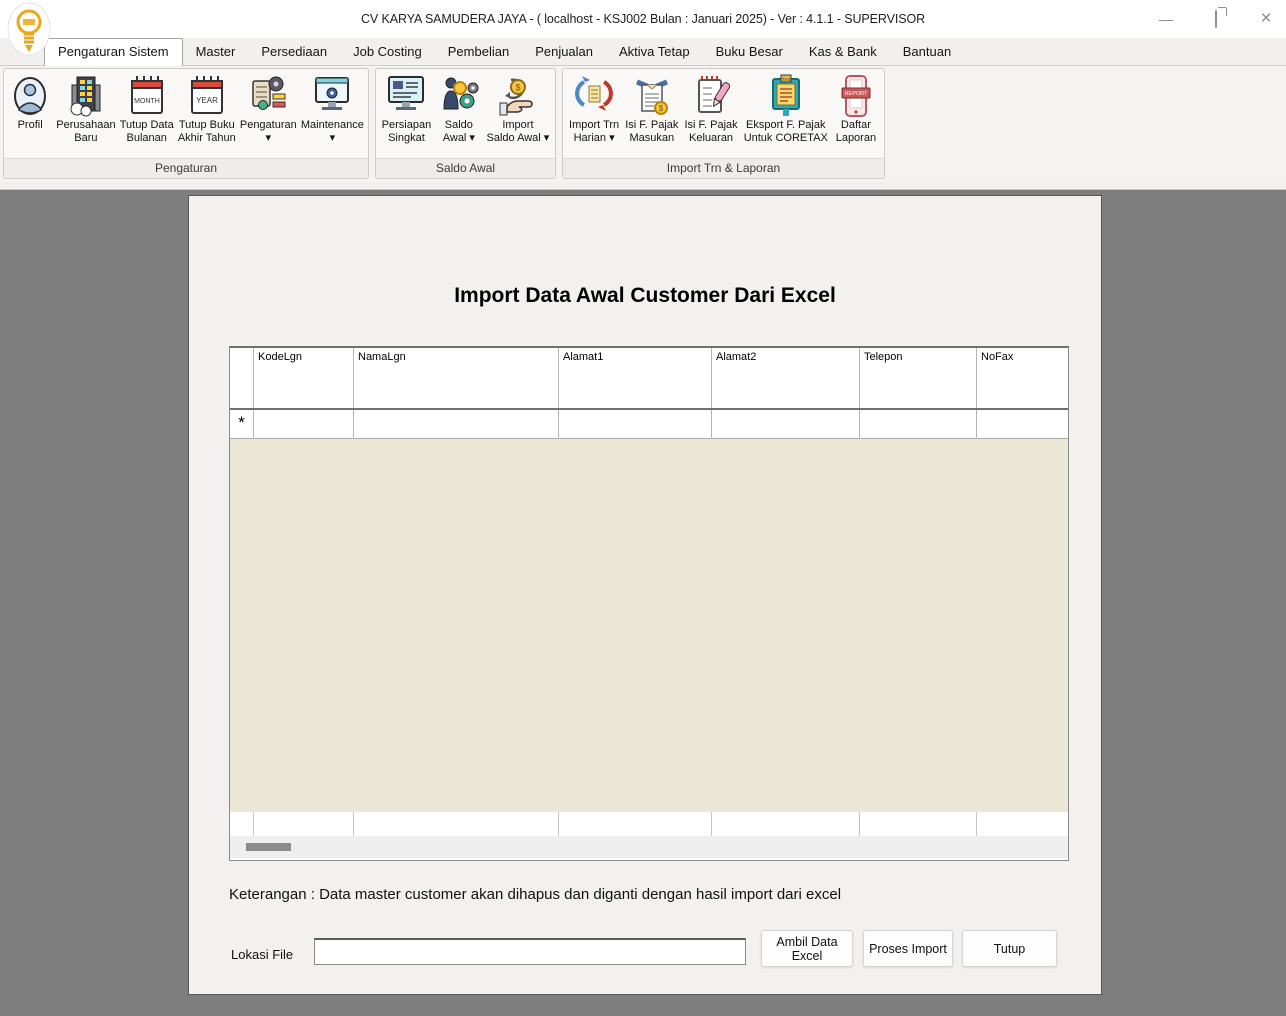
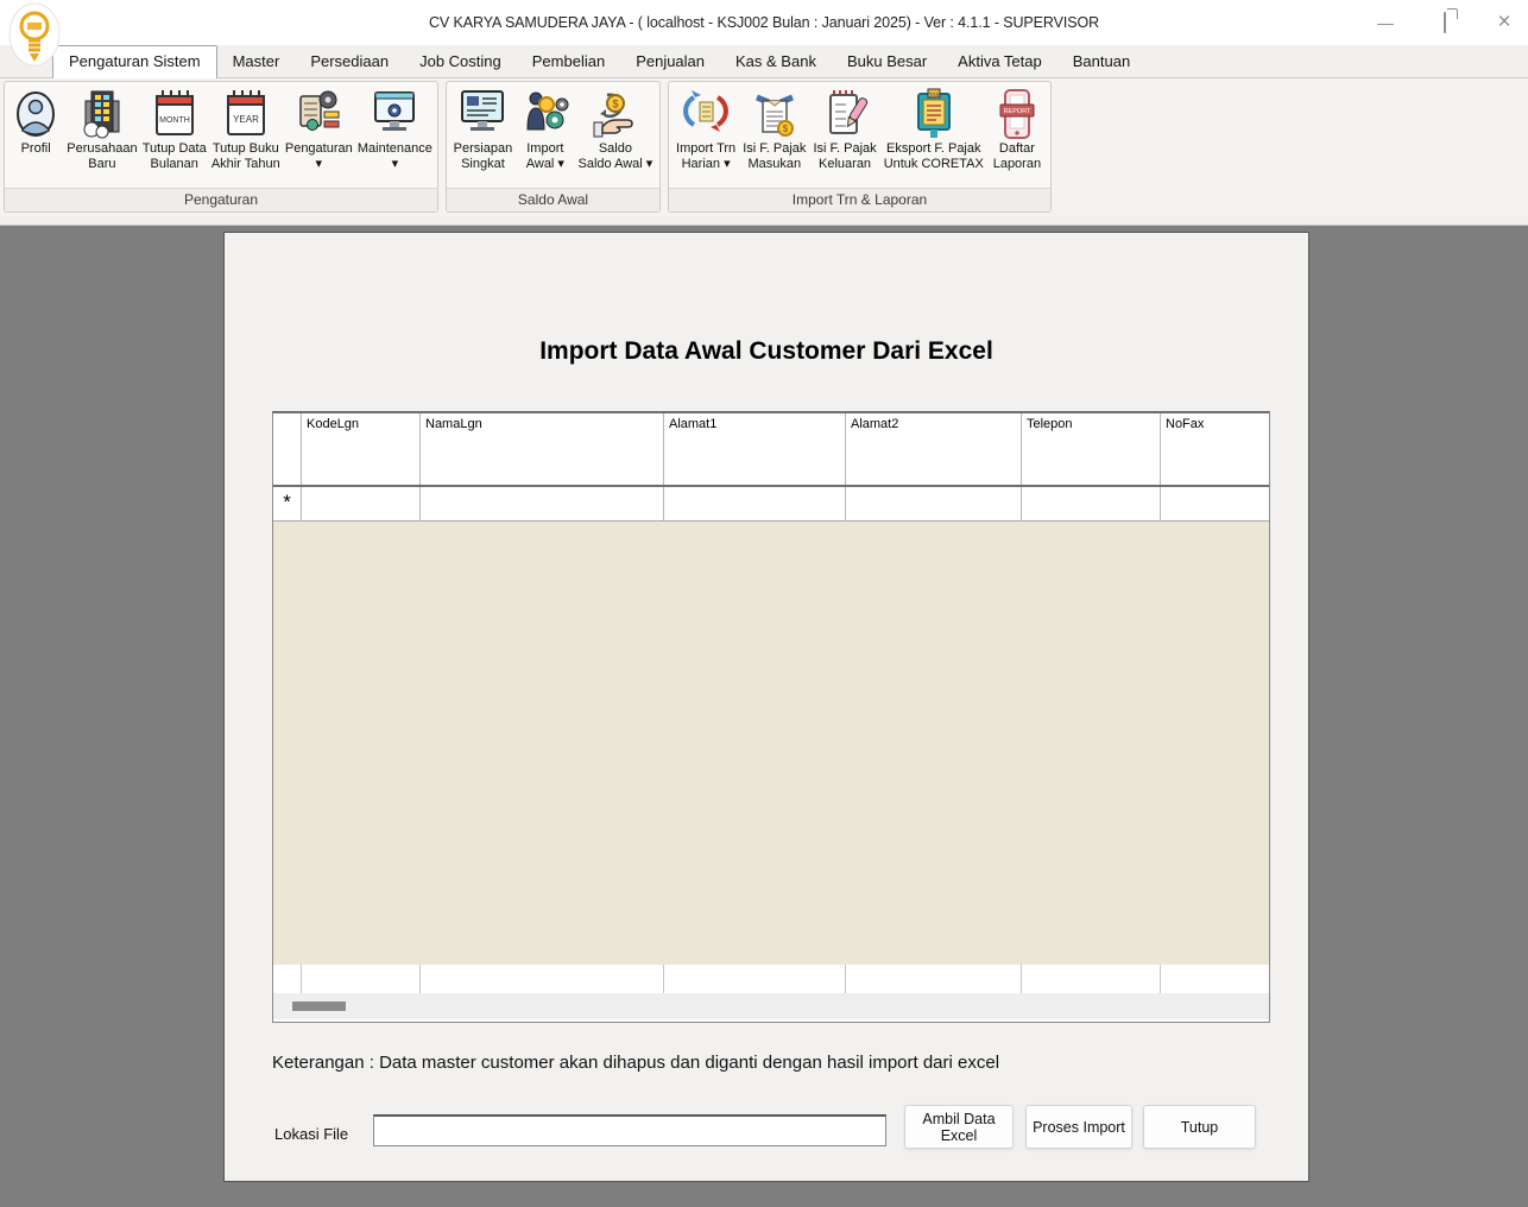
  CV KARYA SAMUDERA JAYA - ( localhost - KSJ002 Bulan : Januari 2025) - Ver : 4.1.1 - SUPERVISOR
  —
  ×
  Pengaturan Sistem
  Master
  Persediaan
  Job Costing
  Pembelian
  Penjualan
- Aktiva Tetap
+ Kas & Bank
  Buku Besar
- Kas & Bank
+ Aktiva Tetap
  Bantuan
  Profil
  Perusahaan
  Baru
  Tutup Data
  Bulanan
  YEAR
  Tutup Buku
  Akhir Tahun
  Pengaturan
  ▾
  Maintenance
  ▾
  Pengaturan
  Persiapan
  Singkat
- Saldo
+ Import
  Awal ▾
  $
- Import
+ Saldo
  Saldo Awal ▾
  Saldo Awal
  Import Trn
  Harian ▾
  $
  Isi F. Pajak
  Masukan
  Isi F. Pajak
  Keluaran
  Eksport F. Pajak
  Untuk CORETAX
  Daftar
  Laporan
  Import Trn & Laporan
  Import Data Awal Customer Dari Excel
  KodeLgn
  NamaLgn
  Alamat1
  Alamat2
  Telepon
  NoFax
  *
  Keterangan : Data master customer akan dihapus dan diganti dengan hasil import dari excel
  Lokasi File
  Ambil Data Excel
  Proses Import
  Tutup
